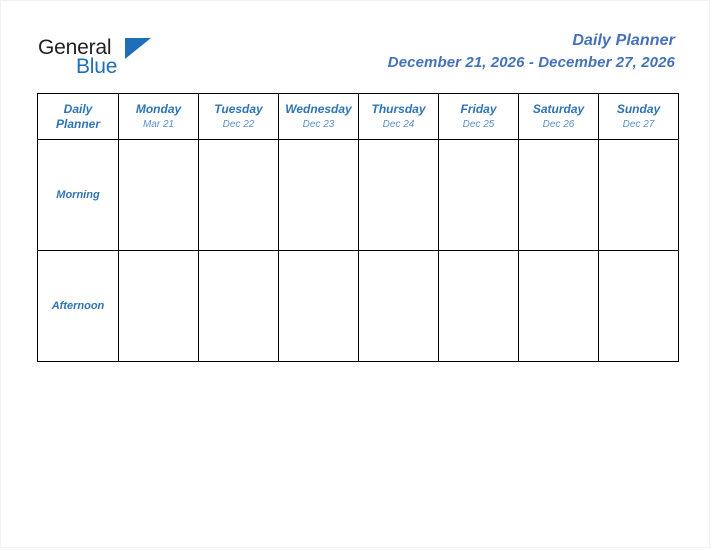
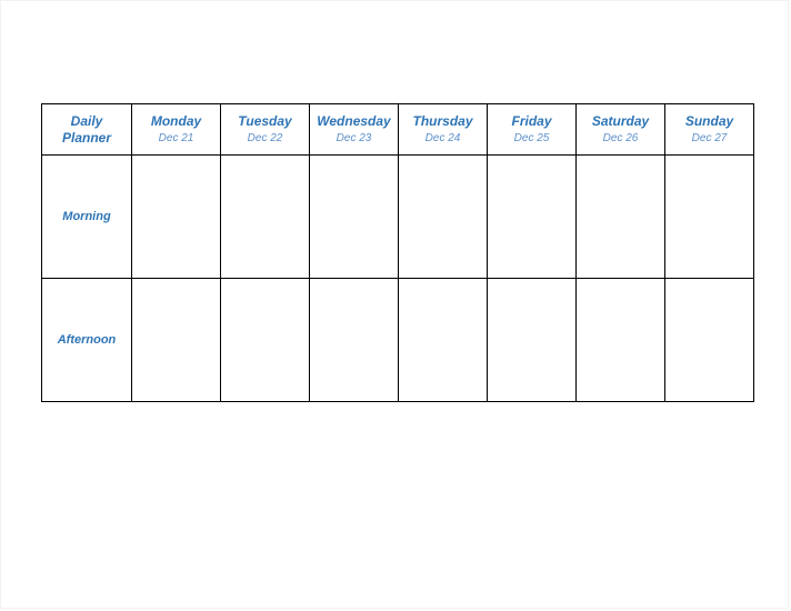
- General
- Blue
- Daily Planner
- December 21, 2026 - December 27, 2026
- Daily Planner	Monday Mar 21	Tuesday Dec 22	Wednesday Dec 23	Thursday Dec 24	Friday Dec 25	Saturday Dec 26	Sunday Dec 27
+ Daily Planner	Monday Dec 21	Tuesday Dec 22	Wednesday Dec 23	Thursday Dec 24	Friday Dec 25	Saturday Dec 26	Sunday Dec 27
  Morning
  Afternoon
